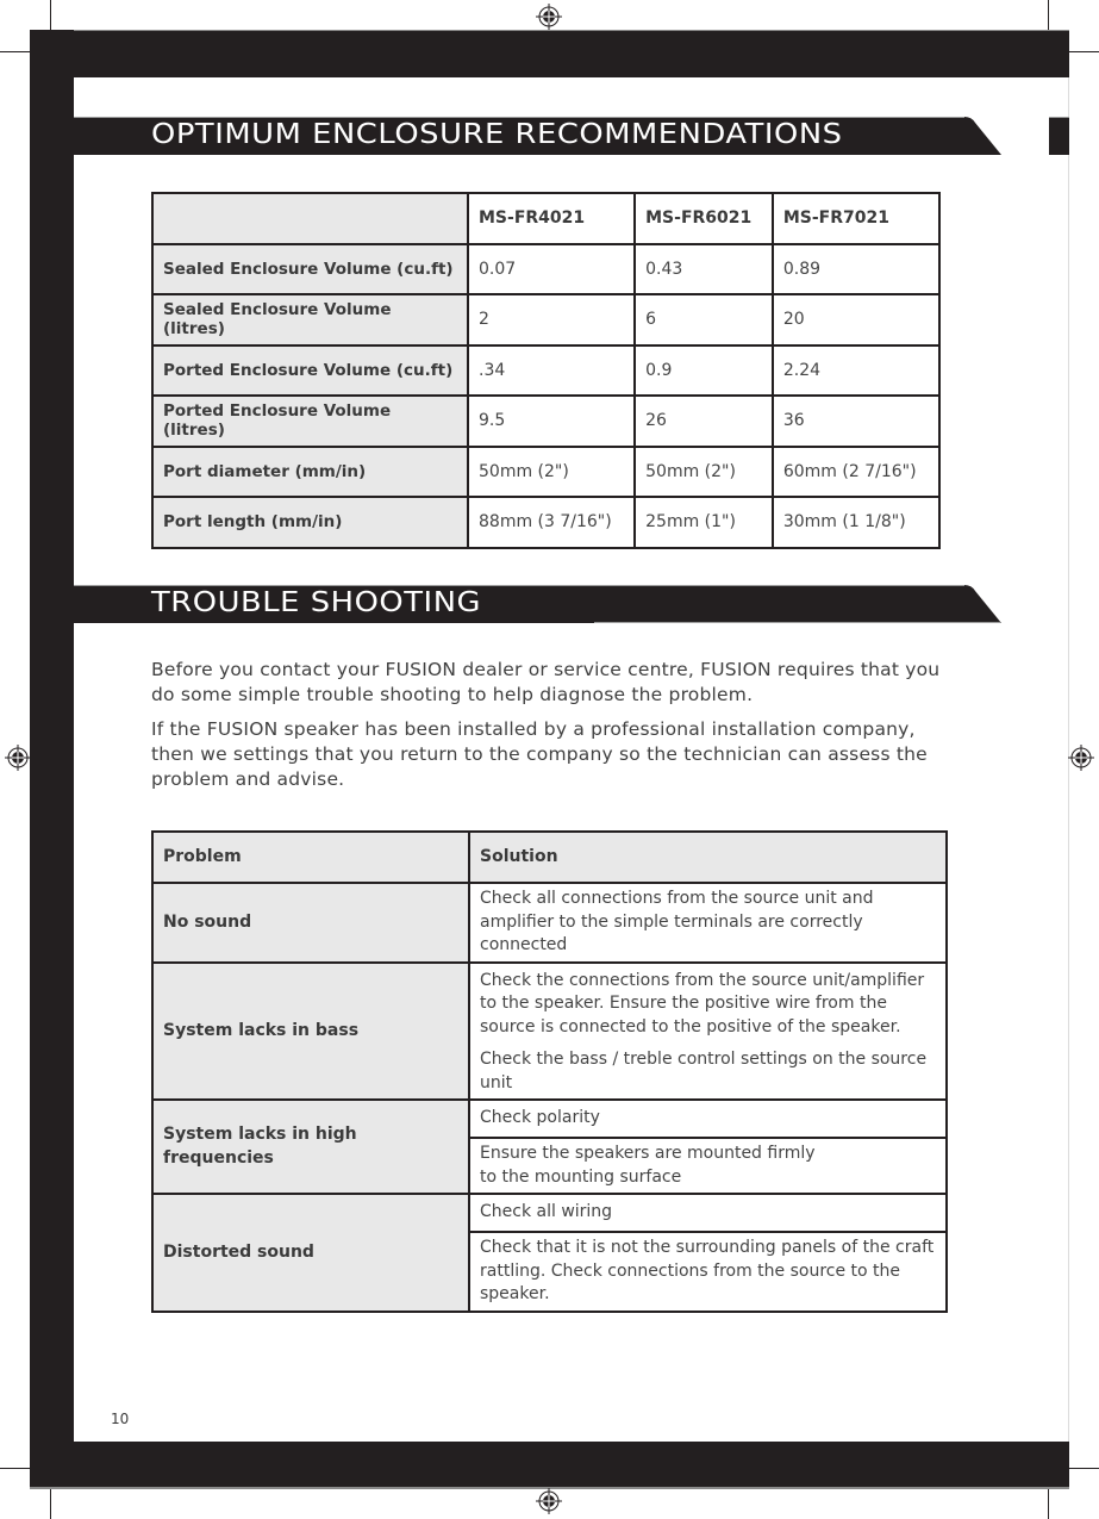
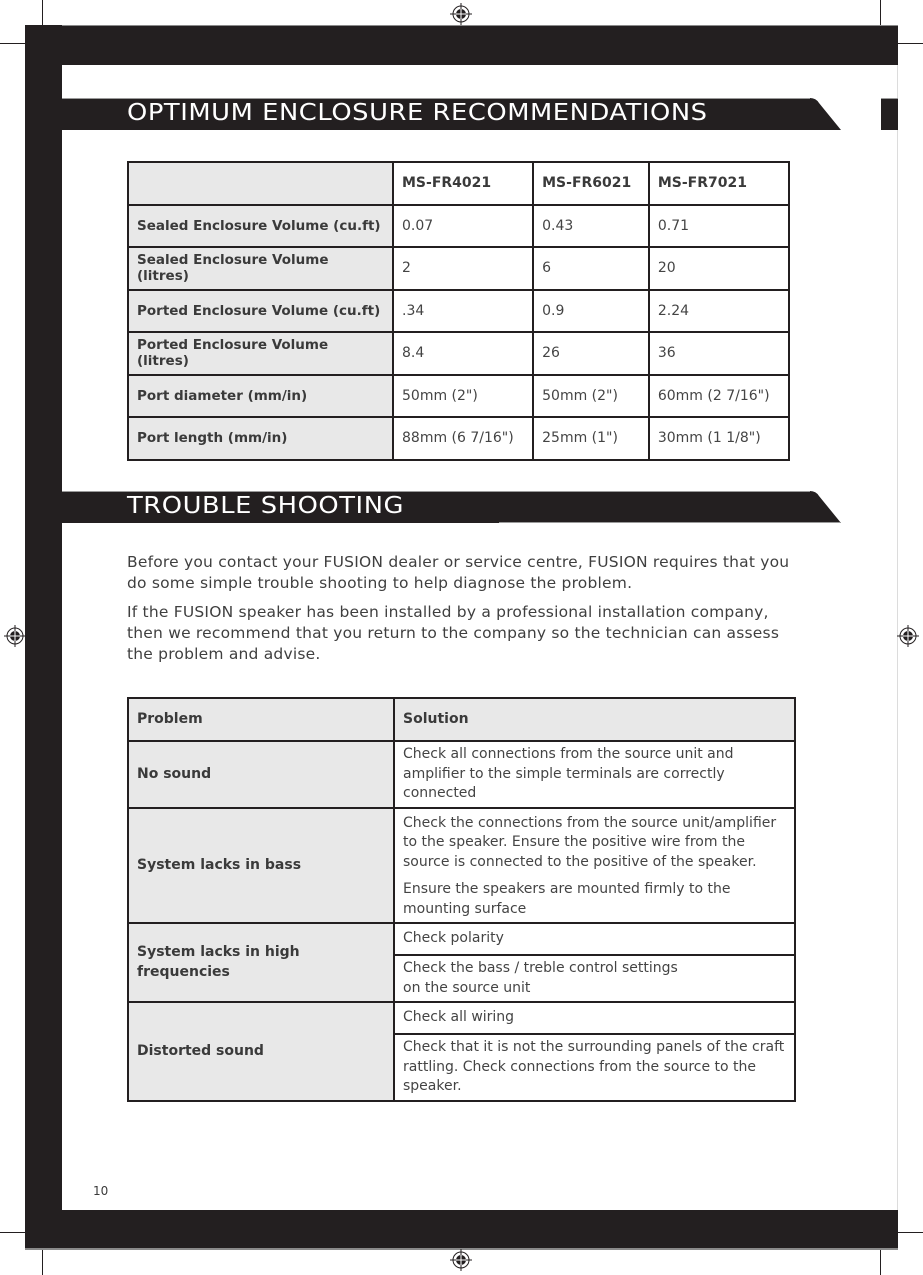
  OPTIMUM ENCLOSURE RECOMMENDATIONS
  	MS-FR4021	MS-FR6021	MS-FR7021
- Sealed Enclosure Volume (cu.ft)	0.07	0.43	0.89
+ Sealed Enclosure Volume (cu.ft)	0.07	0.43	0.71
  Sealed Enclosure Volume (litres)	2	6	20
  Ported Enclosure Volume (cu.ft)	.34	0.9	2.24
- Ported Enclosure Volume (litres)	9.5	26	36
+ Ported Enclosure Volume (litres)	8.4	26	36
  Port diameter (mm/in)	50mm (2")	50mm (2")	60mm (2 7/16")
- Port length (mm/in)	88mm (3 7/16")	25mm (1")	30mm (1 1/8")
+ Port length (mm/in)	88mm (6 7/16")	25mm (1")	30mm (1 1/8")
  TROUBLE SHOOTING
  Before you contact your FUSION dealer or service centre, FUSION requires that you do some simple trouble shooting to help diagnose the problem.
- If the FUSION speaker has been installed by a professional installation company, then we settings that you return to the company so the technician can assess the problem and advise.
+ If the FUSION speaker has been installed by a professional installation company, then we recommend that you return to the company so the technician can assess the problem and advise.
  Problem	Solution
  No sound	Check all connections from the source unit and amplifier to the simple terminals are correctly connected
- System lacks in bass	Check the connections from the source unit/amplifier to the speaker. Ensure the positive wire from the source is connected to the positive of the speaker. Check the bass / treble control settings on the source unit
+ System lacks in bass	Check the connections from the source unit/amplifier to the speaker. Ensure the positive wire from the source is connected to the positive of the speaker. Ensure the speakers are mounted firmly to the mounting surface
  System lacks in high frequencies	Check polarity
- Ensure the speakers are mounted firmly to the mounting surface
+ Check the bass / treble control settings on the source unit
  Distorted sound	Check all wiring
  Check that it is not the surrounding panels of the craft rattling. Check connections from the source to the speaker.
  10
